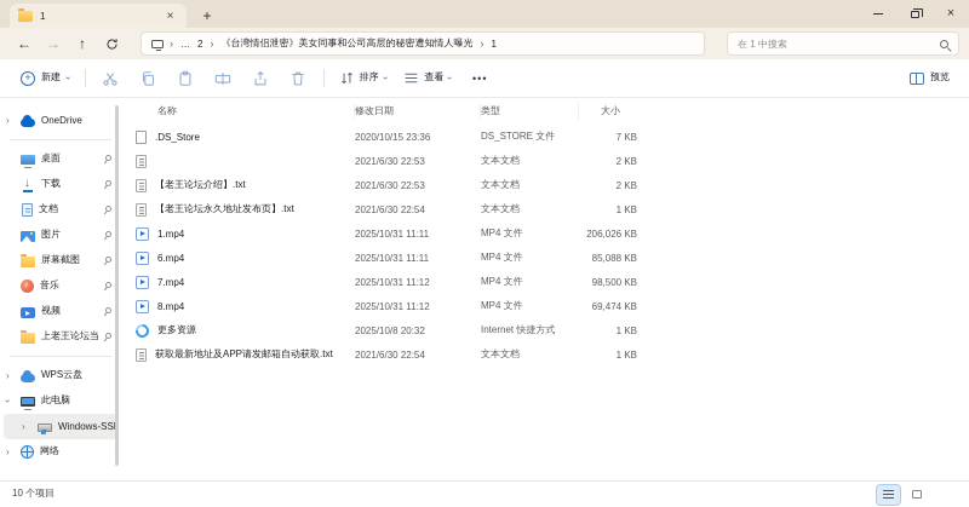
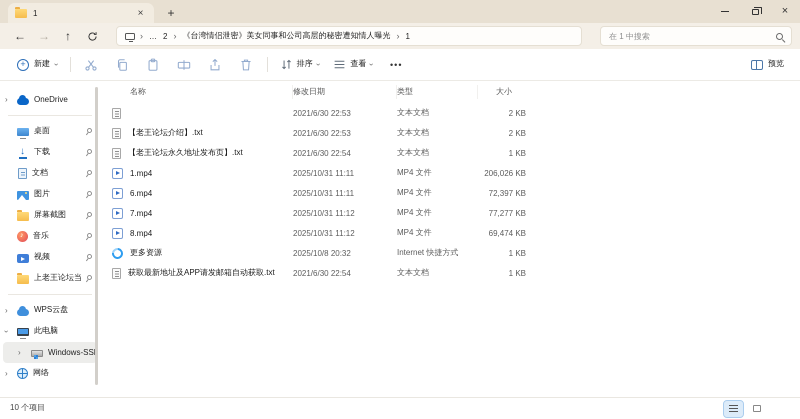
  1
  ×
  +
  ×
  ←
  →
  ↑
  ›
  …
  2
  ›
  《台湾情侣泄密》美女同事和公司高层的秘密遭知情人曝光
  ›
  1
  在 1 中搜索
  +
  新建
  排序
  查看
  •••
  预览
  ›
  OneDrive
  桌面
  下载
  文档
  图片
  屏幕截图
  音乐
  视频
  上老王论坛当
  ›
  WPS云盘
  此电脑
  ›
  Windows-SS
  ›
  网络
  名称
  修改日期
  类型
  大小
- .DS_Store
- 2020/10/15 23:36
- DS_STORE 文件
- 7 KB
  2021/6/30 22:53
  文本文档
  2 KB
  【老王论坛介绍】.txt
  2021/6/30 22:53
  文本文档
  2 KB
  【老王论坛永久地址发布页】.txt
  2021/6/30 22:54
  文本文档
  1 KB
  1.mp4
  2025/10/31 11:11
  MP4 文件
  206,026 KB
  6.mp4
  2025/10/31 11:11
  MP4 文件
- 85,088 KB
+ 72,397 KB
  7.mp4
  2025/10/31 11:12
  MP4 文件
- 98,500 KB
+ 77,277 KB
  8.mp4
  2025/10/31 11:12
  MP4 文件
  69,474 KB
  更多资源
  2025/10/8 20:32
  Internet 快捷方式
  1 KB
  获取最新地址及APP请发邮箱自动获取.txt
  2021/6/30 22:54
  文本文档
  1 KB
  10 个项目
